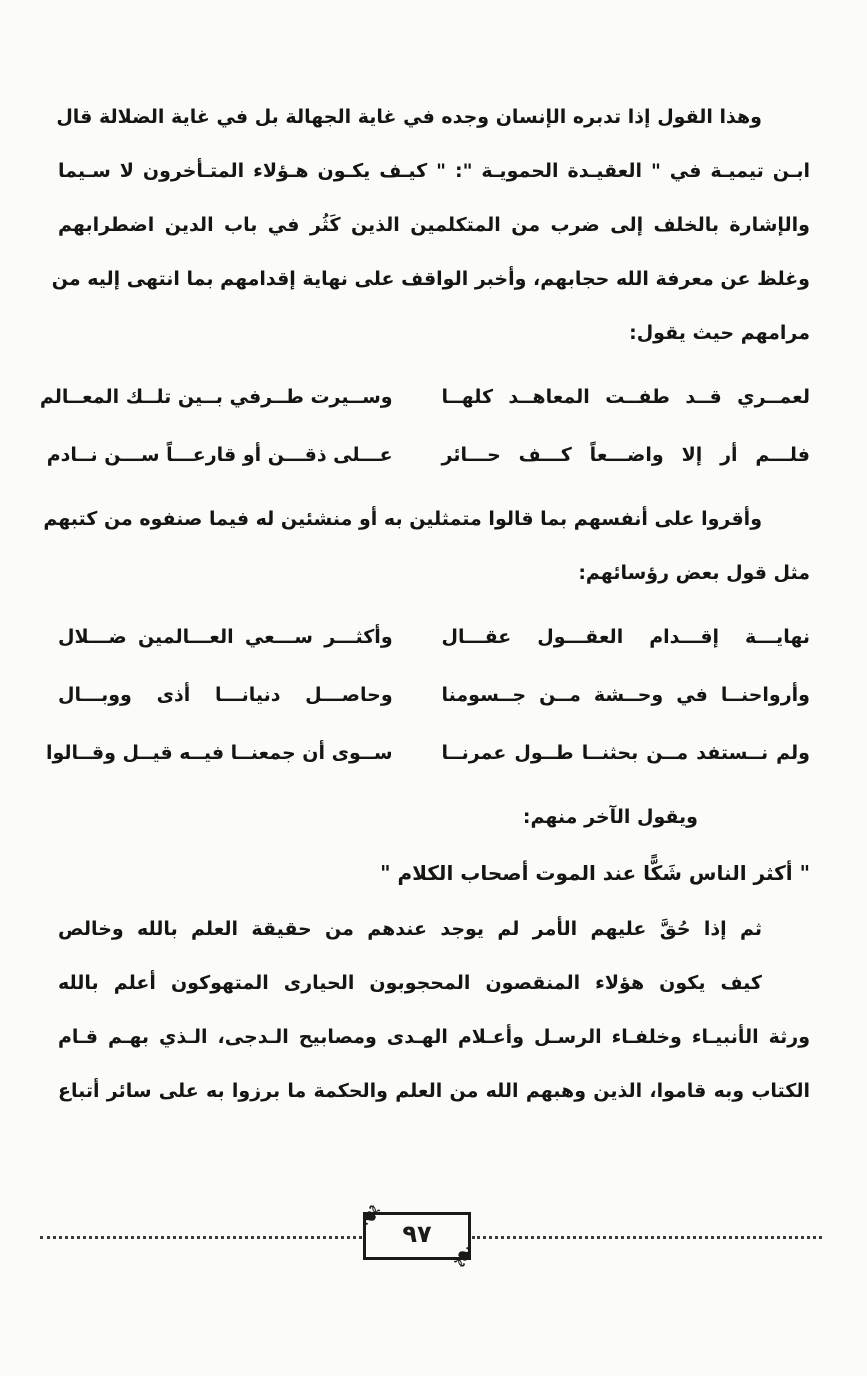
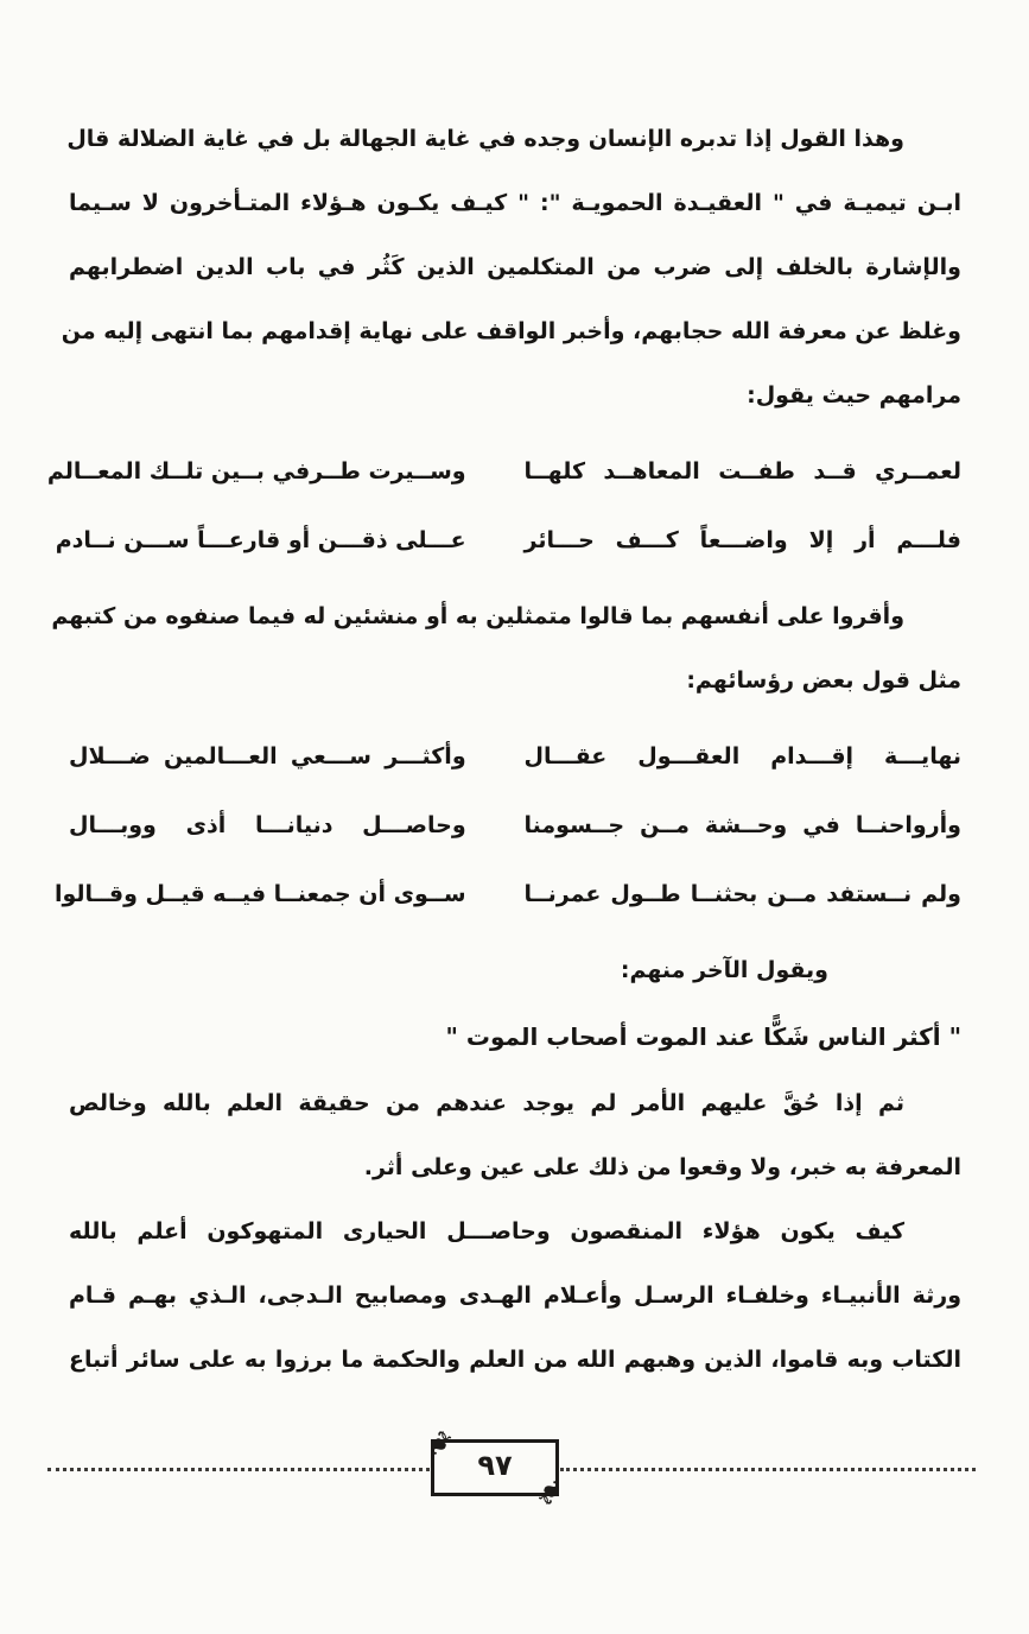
  وهذا القول إذا تدبره الإنسان وجده في غاية الجهالة بل في غاية الضلالة قال
  ابـن تيميـة في " العقيـدة الحمويـة ": " كيـف يكـون هـؤلاء المتـأخرون لا سـيما
  والإشارة بالخلف إلى ضرب من المتكلمين الذين كَثُر في باب الدين اضطرابهم
  وغلظ عن معرفة الله حجابهم، وأخبر الواقف على نهاية إقدامهم بما انتهى إليه من
  مرامهم حيث يقول:
  لعمــري قــد طفــت المعاهــد كلهــا
  وســيرت طــرفي بــين تلــك المعــالم
  فلـــم أر إلا واضـــعاً كـــف حـــائر
  عـــلى ذقـــن أو قارعـــاً ســـن نــادم
  وأقروا على أنفسهم بما قالوا متمثلين به أو منشئين له فيما صنفوه من كتبهم
  مثل قول بعض رؤسائهم:
  نهايـــة إقـــدام العقـــول عقـــال
  وأكثـــر ســـعي العـــالمين ضـــلال
  وأرواحنــا في وحــشة مــن جــسومنا
  وحاصـــل دنيانـــا أذى ووبـــال
  ولم نــستفد مــن بحثنــا طــول عمرنــا
  ســوى أن جمعنــا فيــه قيــل وقــالوا
  ويقول الآخر منهم:
- " أكثر الناس شَكًّا عند الموت أصحاب الكلام "
+ " أكثر الناس شَكًّا عند الموت أصحاب الموت "
  ثم إذا حُقَّ عليهم الأمر لم يوجد عندهم من حقيقة العلم بالله وخالص
+ المعرفة به خبر، ولا وقعوا من ذلك على عين وعلى أثر.
- كيف يكون هؤلاء المنقصون المحجوبون الحيارى المتهوكون أعلم بالله
+ كيف يكون هؤلاء المنقصون وحاصـــل الحيارى المتهوكون أعلم بالله
  ورثة الأنبيـاء وخلفـاء الرسـل وأعـلام الهـدى ومصابيح الـدجى، الـذي بهـم قـام
  الكتاب وبه قاموا، الذين وهبهم الله من العلم والحكمة ما برزوا به على سائر أتباع
  ٩٧
